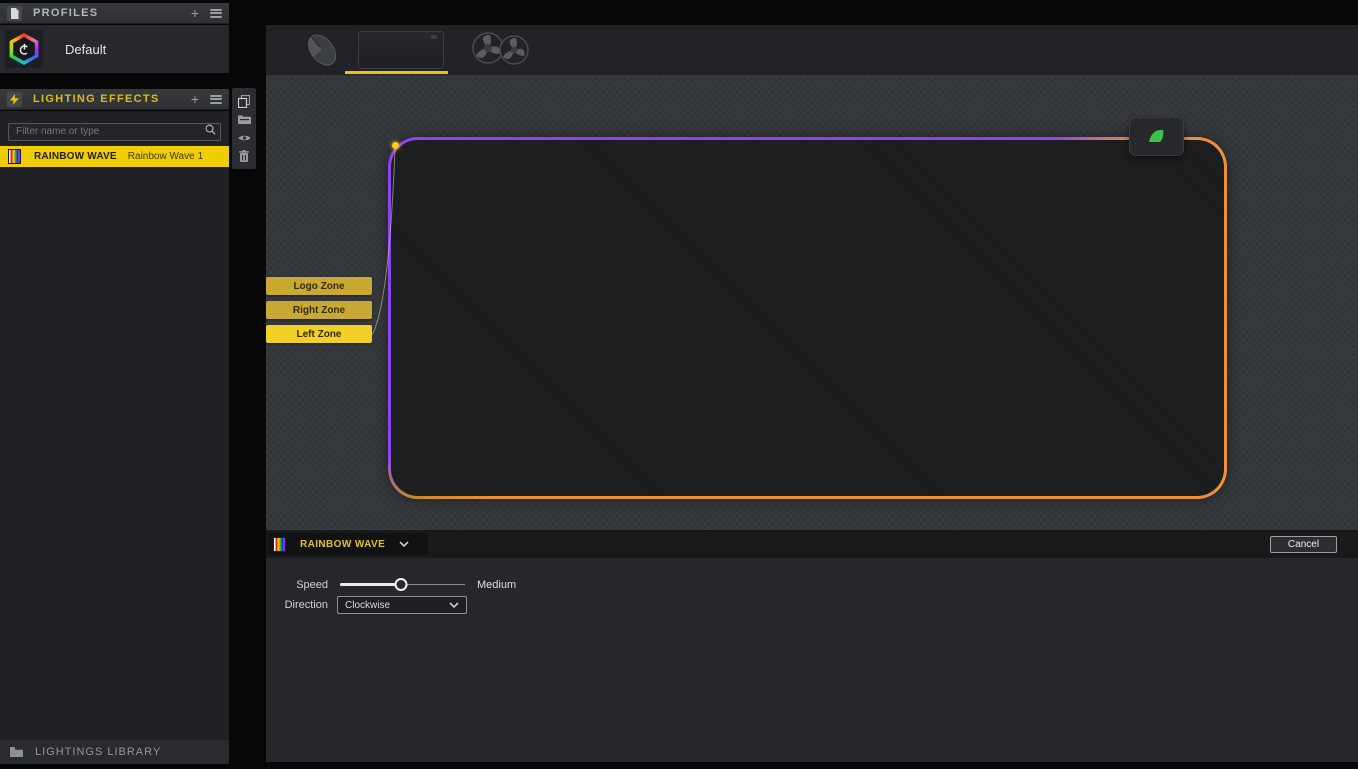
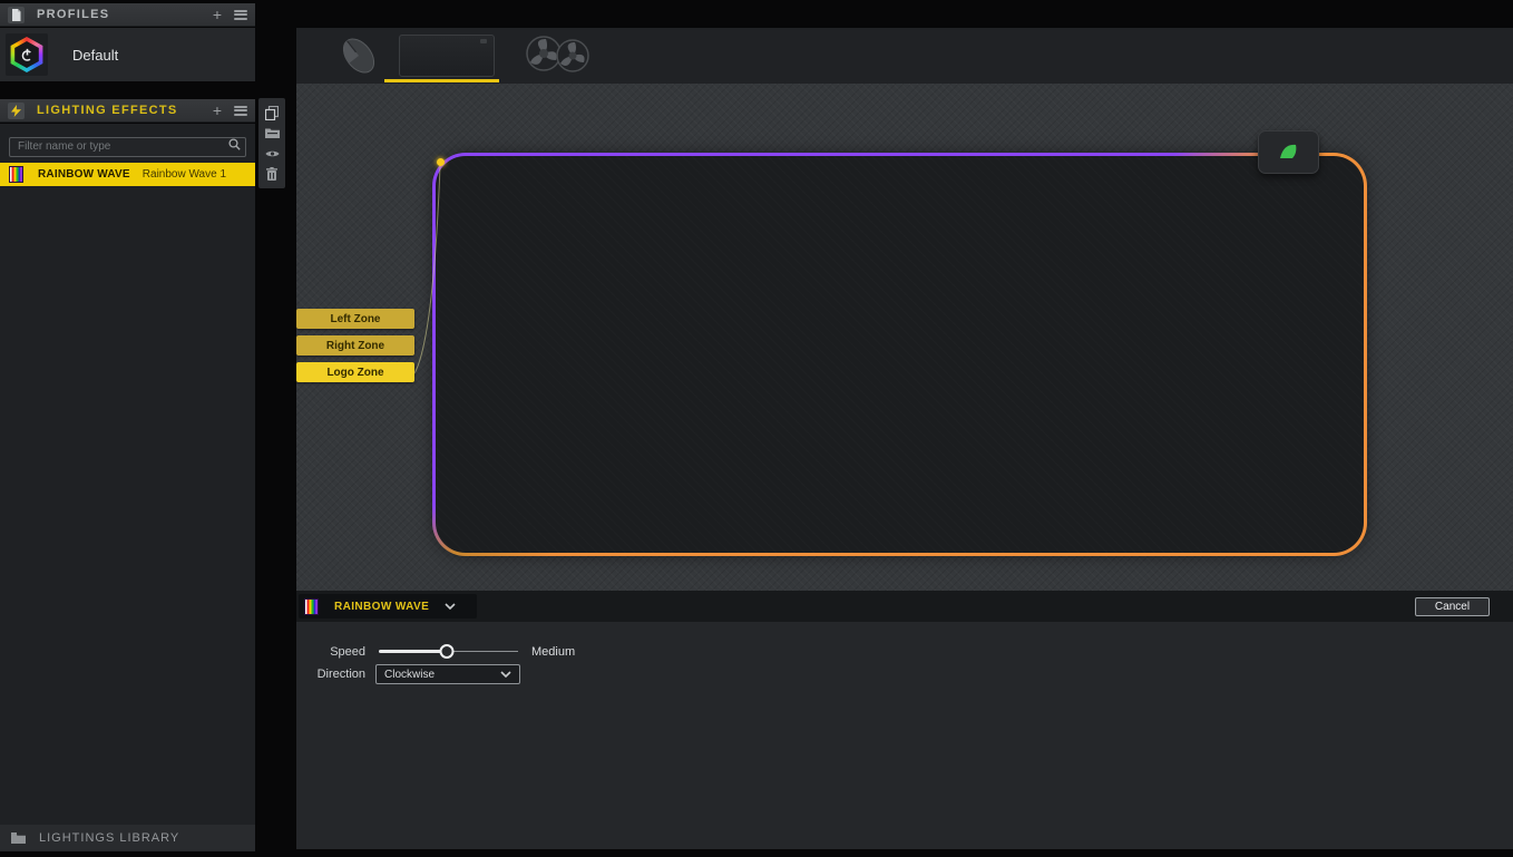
  PROFILES
  +
  Default
  LIGHTING EFFECTS
  +
  Filter name or type
  RAINBOW WAVE
  Rainbow Wave 1
  LIGHTINGS LIBRARY
- Logo Zone
+ Left Zone
  Right Zone
- Left Zone
+ Logo Zone
  RAINBOW WAVE
  Cancel
  Speed
  Medium
  Direction
  Clockwise
